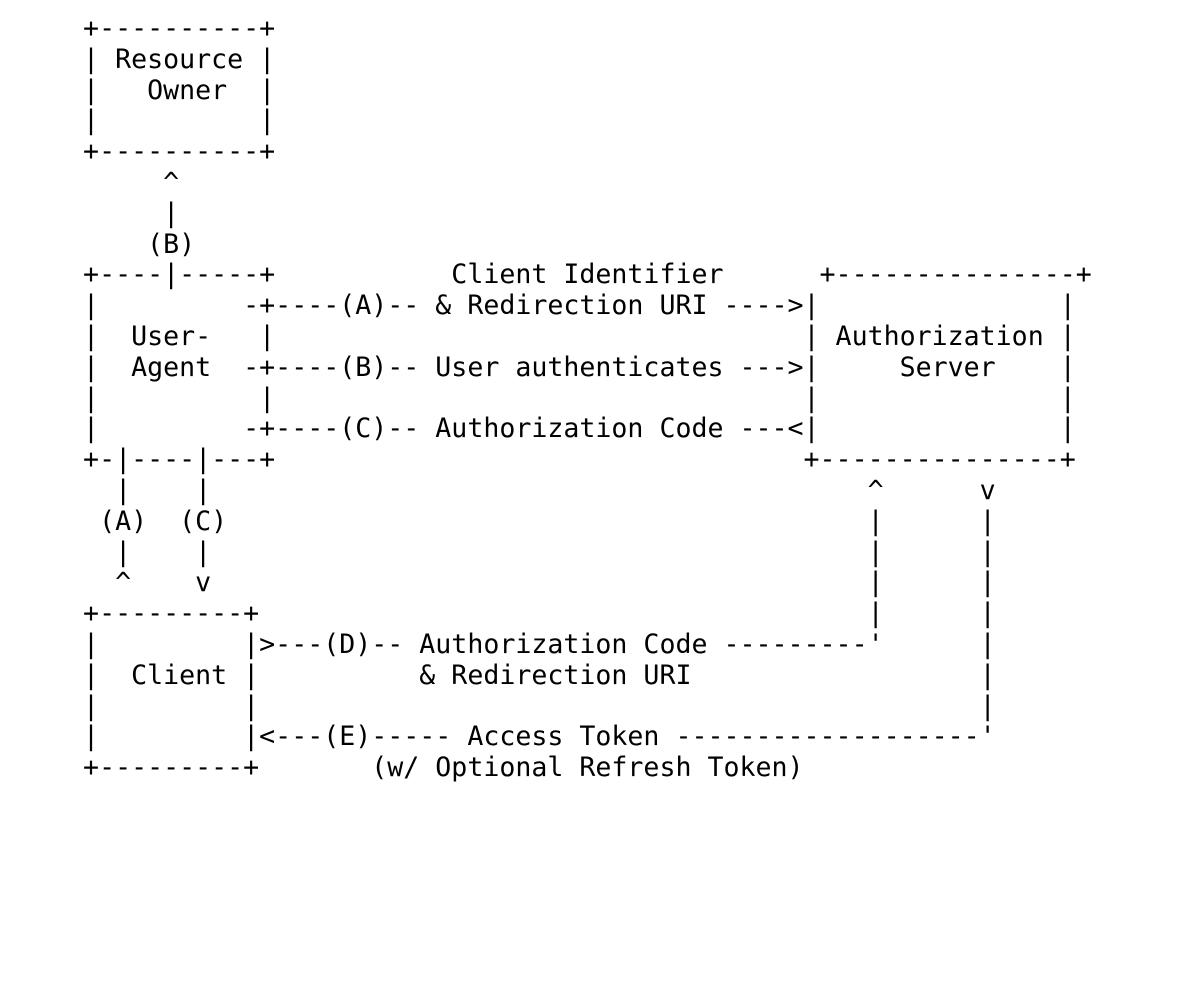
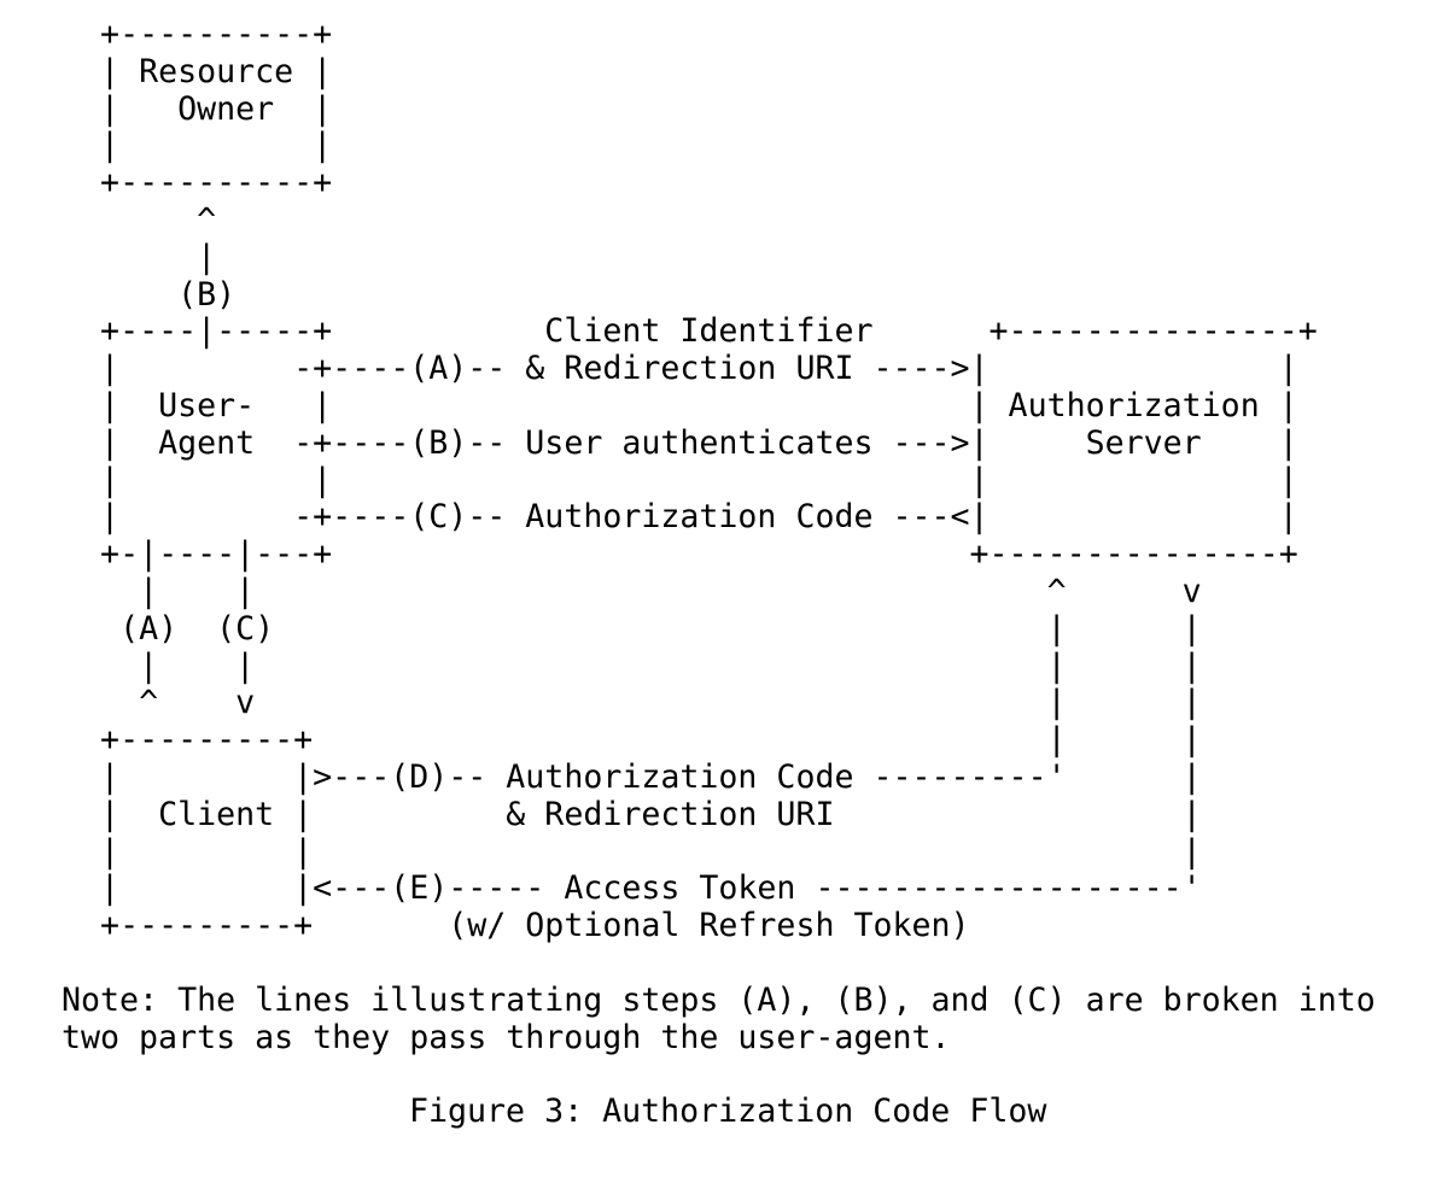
  +----------+
  | Resource |
  | Owner |
  | |
  +----------+
  ^
  |
  (B)
  +----|-----+ Client Identifier +---------------+
  | -+----(A)-- & Redirection URI ---->| |
  | User- | | Authorization |
  | Agent -+----(B)-- User authenticates --->| Server |
  | | | |
  | -+----(C)-- Authorization Code ---<| |
  +-|----|---+ +---------------+
  | | ^ v
  (A) (C) | |
  | | | |
  ^ v | |
  +---------+ | |
  | |>---(D)-- Authorization Code ---------' |
  | Client | & Redirection URI |
  | | |
  | |<---(E)----- Access Token -------------------'
  +---------+ (w/ Optional Refresh Token)
+ Note: The lines illustrating steps (A), (B), and (C) are broken into
+ two parts as they pass through the user-agent.
+ Figure 3: Authorization Code Flow
